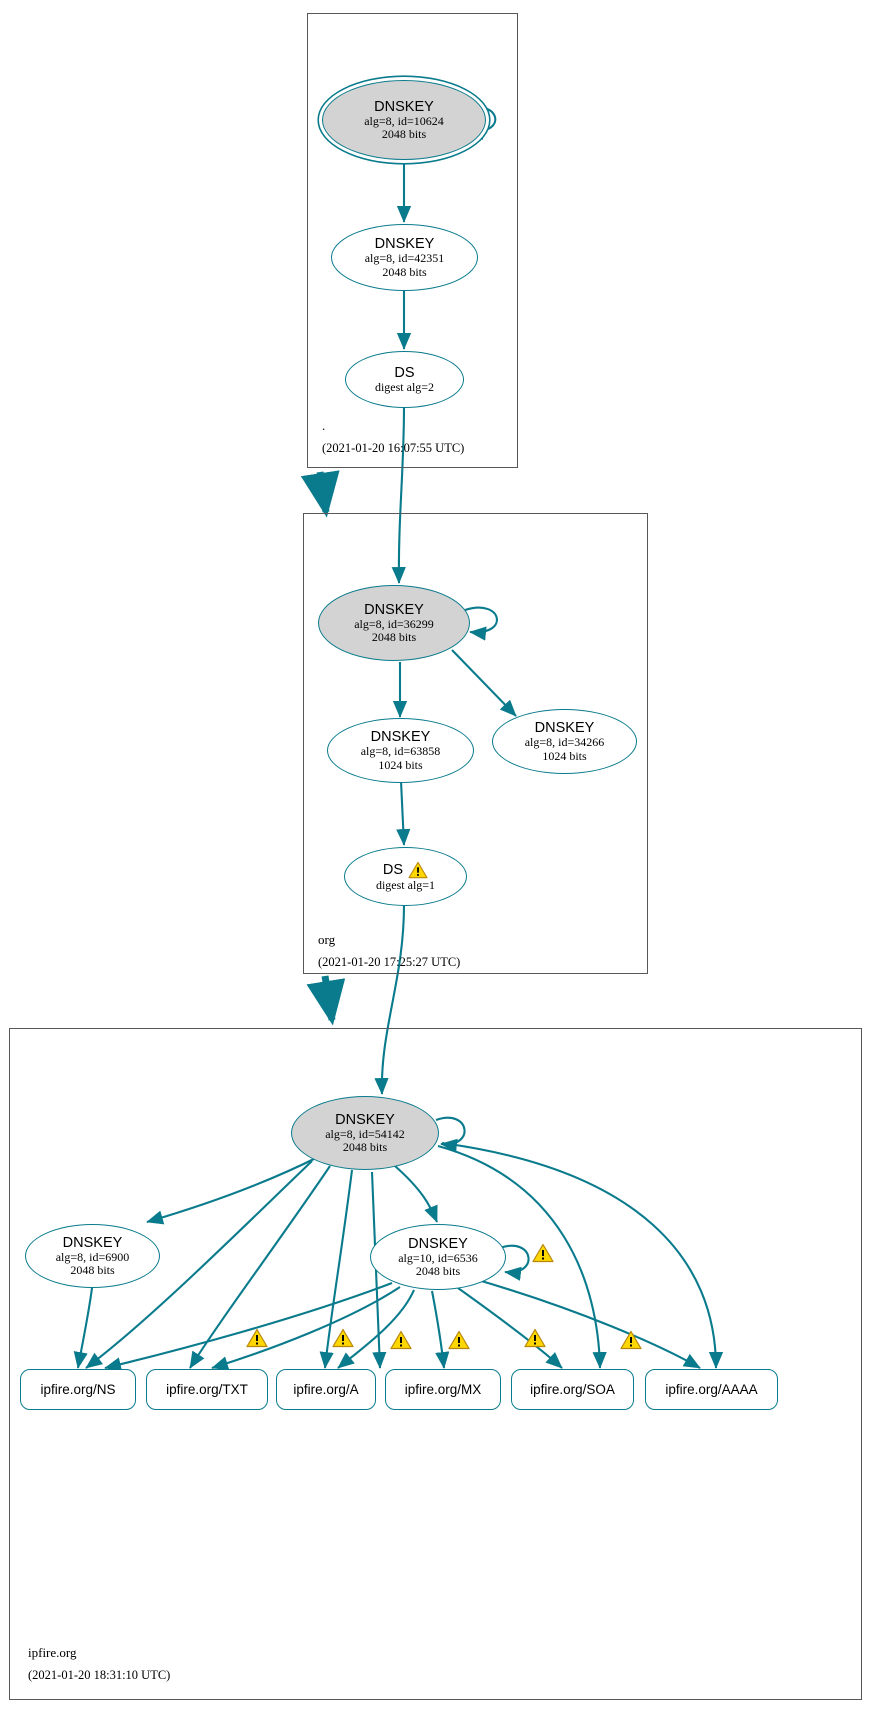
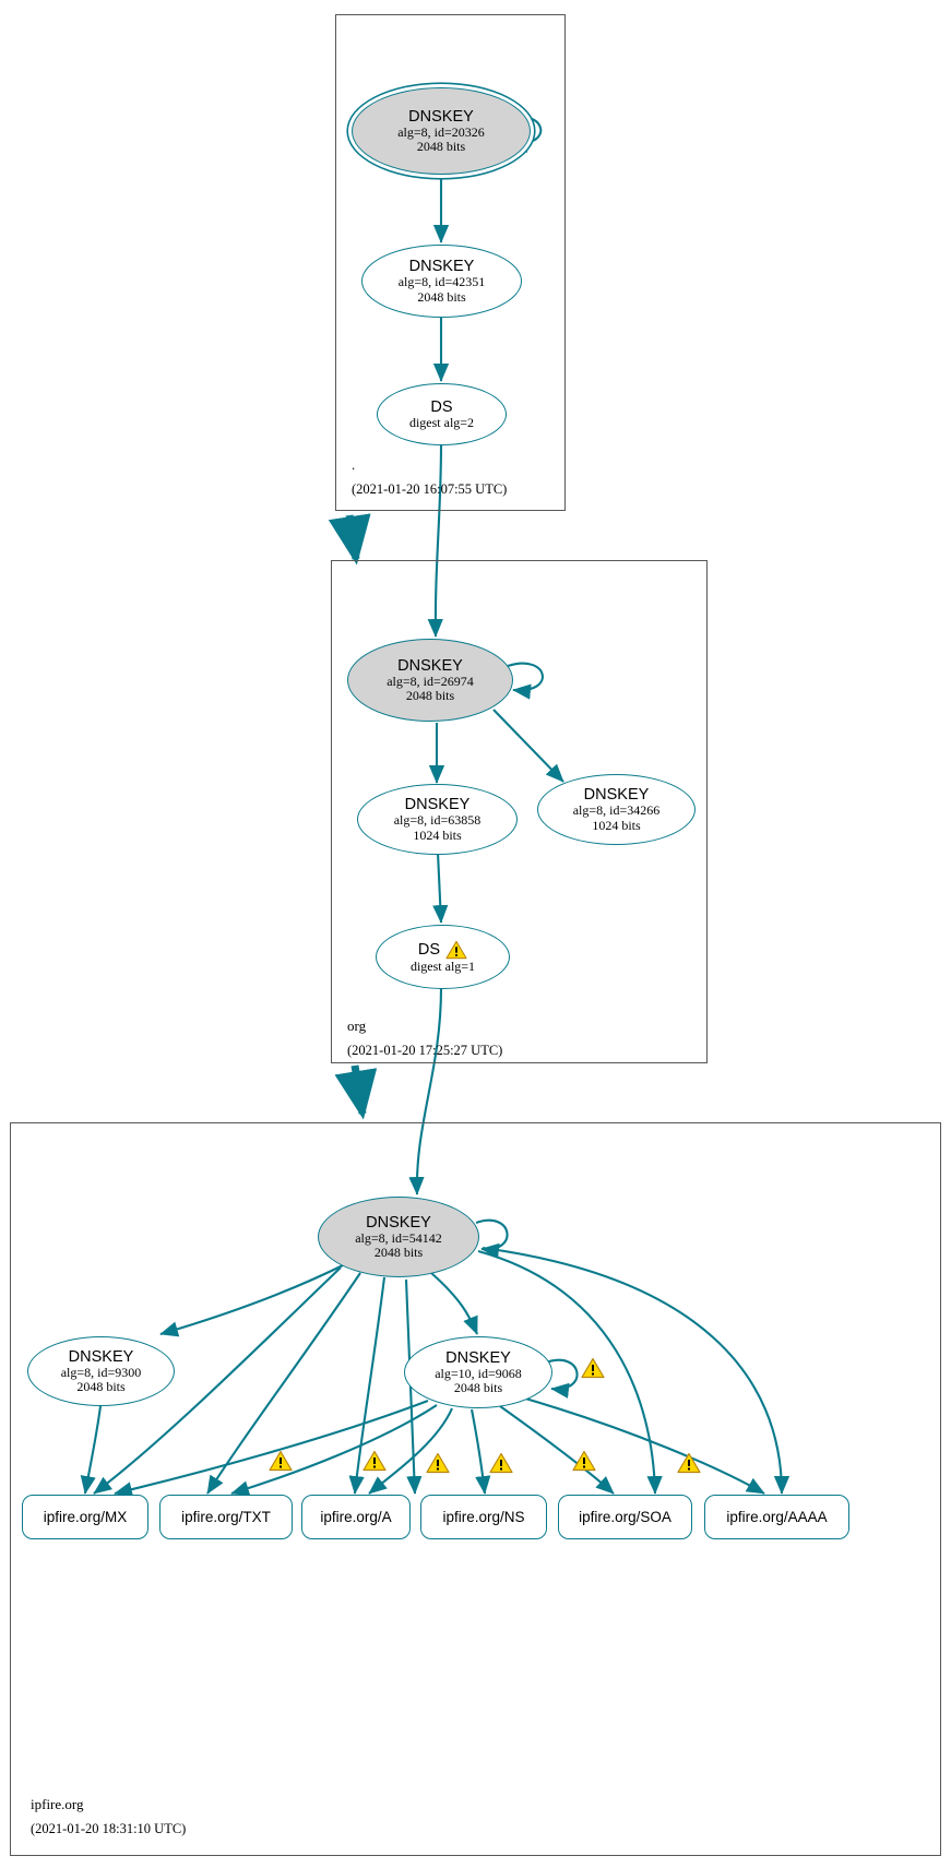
  .
  (2021-01-20 16:07:55 UTC)
  org
  (2021-01-20 17:25:27 UTC)
  ipfire.org
  (2021-01-20 18:31:10 UTC)
  DNSKEY
- alg=8, id=10624
+ alg=8, id=20326
  2048 bits
  DNSKEY
  alg=8, id=42351
  2048 bits
  DS
  digest alg=2
  DNSKEY
- alg=8, id=36299
+ alg=8, id=26974
  2048 bits
  DNSKEY
  alg=8, id=63858
  1024 bits
  DNSKEY
  alg=8, id=34266
  1024 bits
  DS
  digest alg=1
  DNSKEY
  alg=8, id=54142
  2048 bits
  DNSKEY
- alg=8, id=6900
+ alg=8, id=9300
  2048 bits
  DNSKEY
- alg=10, id=6536
+ alg=10, id=9068
  2048 bits
- ipfire.org/NS
+ ipfire.org/MX
  ipfire.org/TXT
  ipfire.org/A
- ipfire.org/MX
+ ipfire.org/NS
  ipfire.org/SOA
  ipfire.org/AAAA
